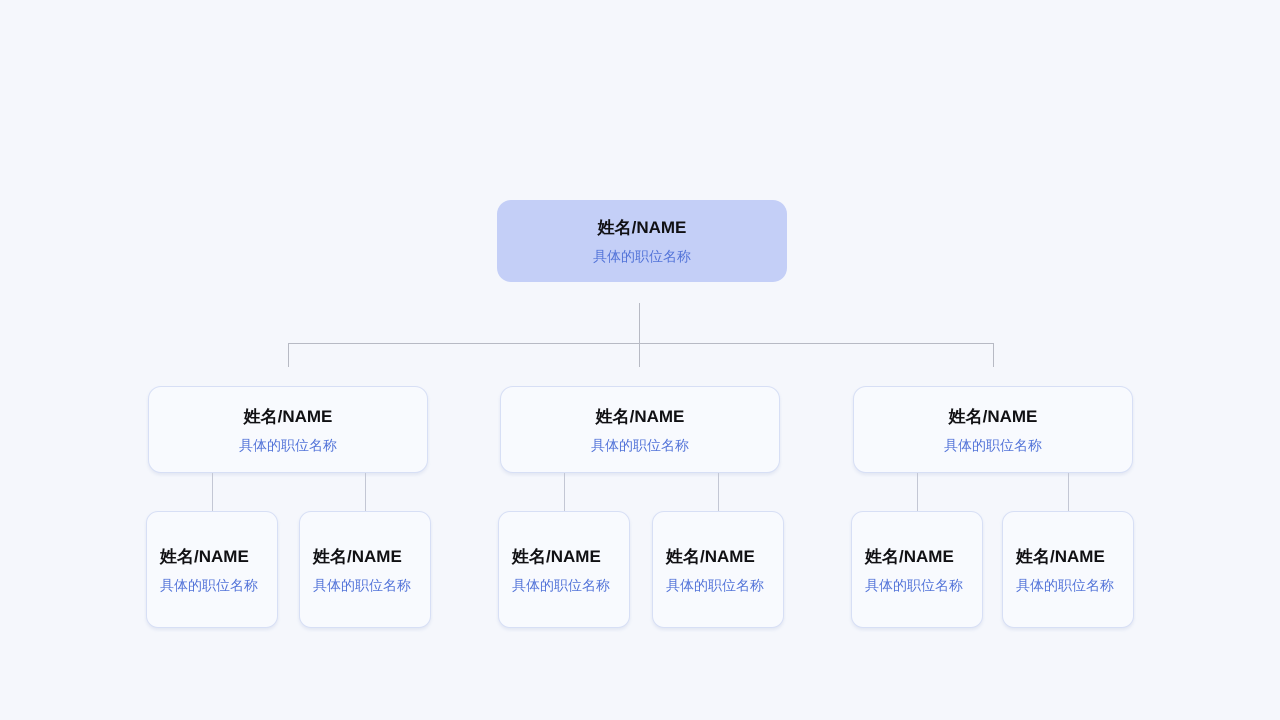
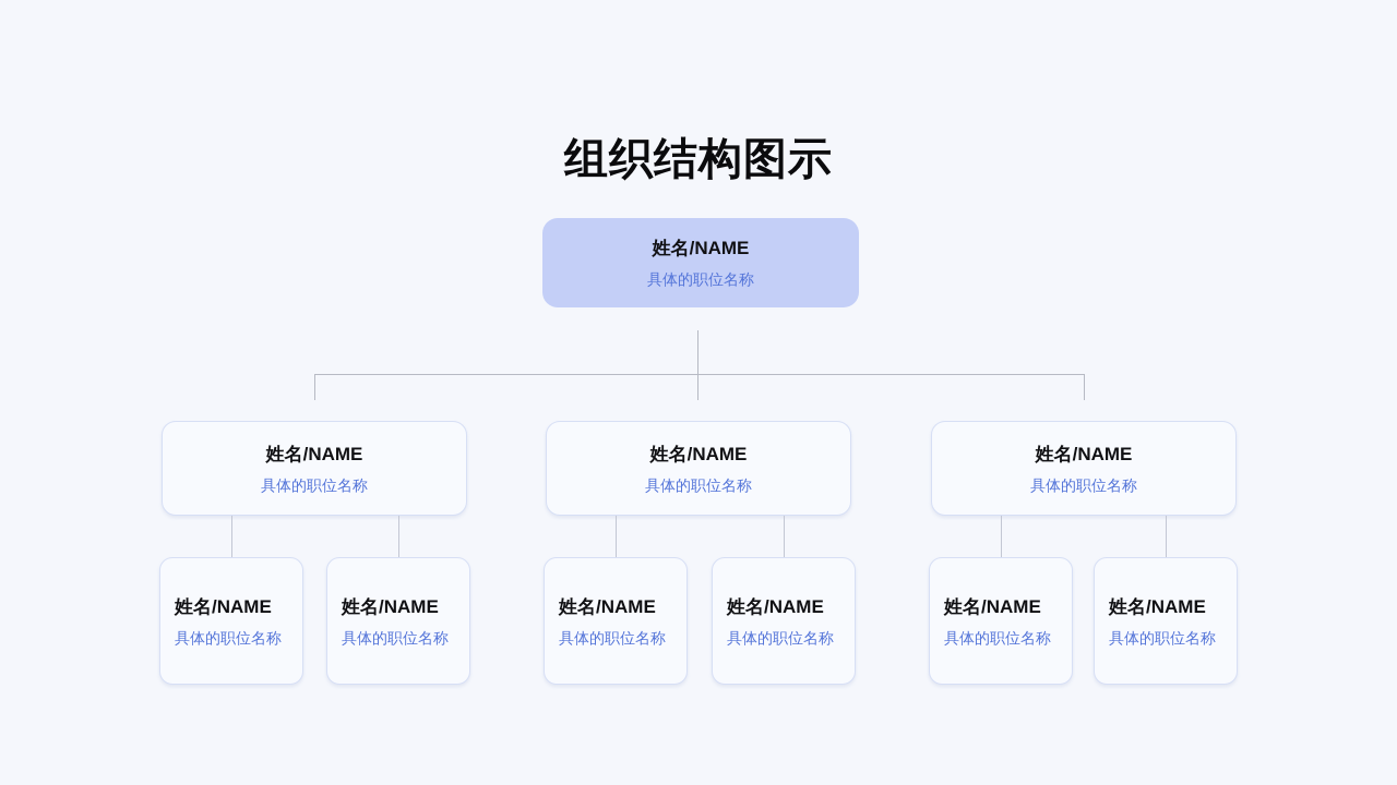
+ 组织结构图示
  姓名/NAME
  具体的职位名称
  姓名/NAME
  具体的职位名称
  姓名/NAME
  具体的职位名称
  姓名/NAME
  具体的职位名称
  姓名/NAME
  具体的职位名称
  姓名/NAME
  具体的职位名称
  姓名/NAME
  具体的职位名称
  姓名/NAME
  具体的职位名称
  姓名/NAME
  具体的职位名称
  姓名/NAME
  具体的职位名称
